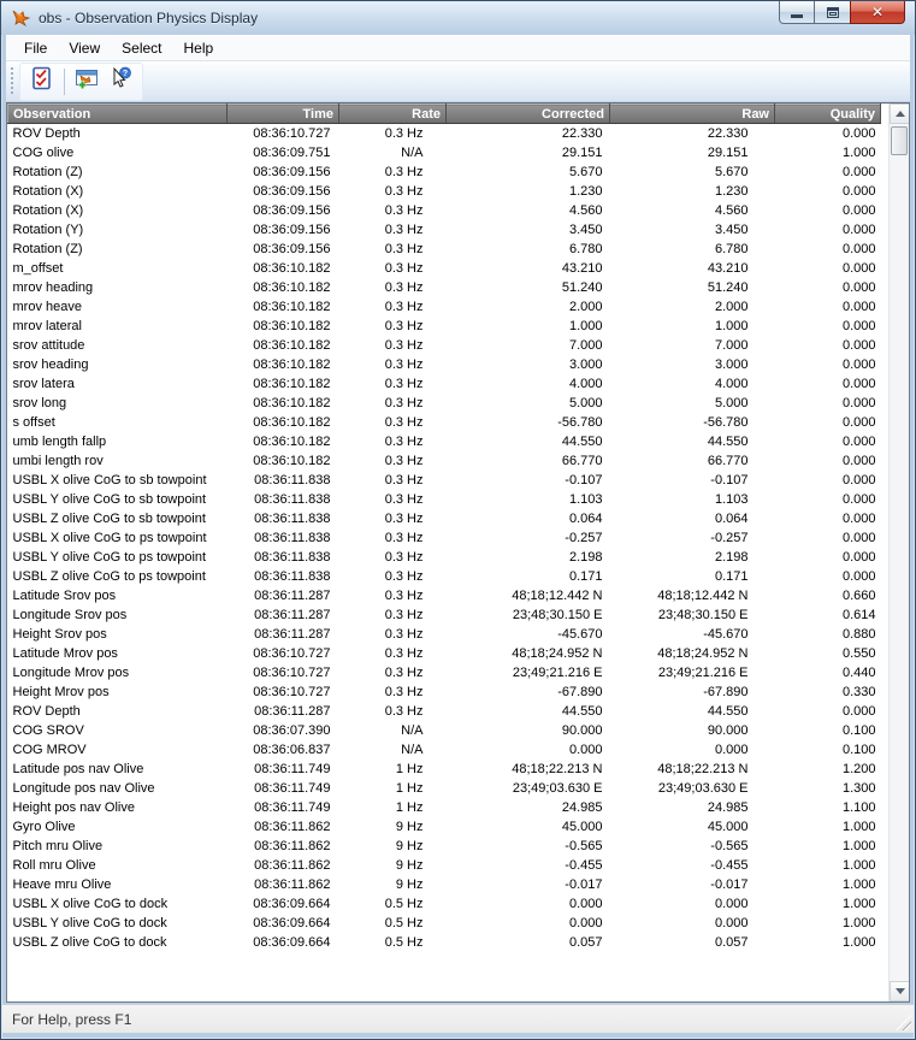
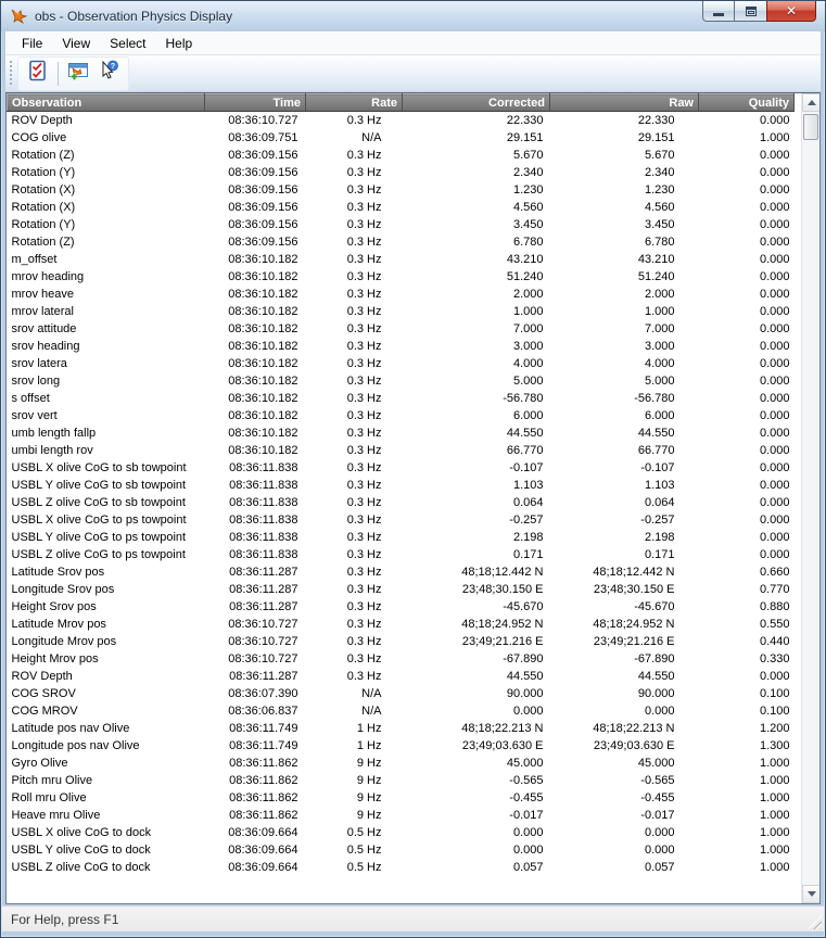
  obs - Observation Physics Display
  ✕
  File
  View
  Select
  Help
  Observation	Time	Rate	Corrected	Raw	Quality
  ROV Depth	08:36:10.727	0.3 Hz	22.330	22.330	0.000
  COG olive	08:36:09.751	N/A	29.151	29.151	1.000
  Rotation (Z)	08:36:09.156	0.3 Hz	5.670	5.670	0.000
+ Rotation (Y)	08:36:09.156	0.3 Hz	2.340	2.340	0.000
  Rotation (X)	08:36:09.156	0.3 Hz	1.230	1.230	0.000
  Rotation (X)	08:36:09.156	0.3 Hz	4.560	4.560	0.000
  Rotation (Y)	08:36:09.156	0.3 Hz	3.450	3.450	0.000
  Rotation (Z)	08:36:09.156	0.3 Hz	6.780	6.780	0.000
  m_offset	08:36:10.182	0.3 Hz	43.210	43.210	0.000
  mrov heading	08:36:10.182	0.3 Hz	51.240	51.240	0.000
  mrov heave	08:36:10.182	0.3 Hz	2.000	2.000	0.000
  mrov lateral	08:36:10.182	0.3 Hz	1.000	1.000	0.000
  srov attitude	08:36:10.182	0.3 Hz	7.000	7.000	0.000
  srov heading	08:36:10.182	0.3 Hz	3.000	3.000	0.000
  srov latera	08:36:10.182	0.3 Hz	4.000	4.000	0.000
  srov long	08:36:10.182	0.3 Hz	5.000	5.000	0.000
  s offset	08:36:10.182	0.3 Hz	-56.780	-56.780	0.000
+ srov vert	08:36:10.182	0.3 Hz	6.000	6.000	0.000
  umb length fallp	08:36:10.182	0.3 Hz	44.550	44.550	0.000
  umbi length rov	08:36:10.182	0.3 Hz	66.770	66.770	0.000
  USBL X olive CoG to sb towpoint	08:36:11.838	0.3 Hz	-0.107	-0.107	0.000
  USBL Y olive CoG to sb towpoint	08:36:11.838	0.3 Hz	1.103	1.103	0.000
  USBL Z olive CoG to sb towpoint	08:36:11.838	0.3 Hz	0.064	0.064	0.000
  USBL X olive CoG to ps towpoint	08:36:11.838	0.3 Hz	-0.257	-0.257	0.000
  USBL Y olive CoG to ps towpoint	08:36:11.838	0.3 Hz	2.198	2.198	0.000
  USBL Z olive CoG to ps towpoint	08:36:11.838	0.3 Hz	0.171	0.171	0.000
  Latitude Srov pos	08:36:11.287	0.3 Hz	48;18;12.442 N	48;18;12.442 N	0.660
- Longitude Srov pos	08:36:11.287	0.3 Hz	23;48;30.150 E	23;48;30.150 E	0.614
+ Longitude Srov pos	08:36:11.287	0.3 Hz	23;48;30.150 E	23;48;30.150 E	0.770
  Height Srov pos	08:36:11.287	0.3 Hz	-45.670	-45.670	0.880
  Latitude Mrov pos	08:36:10.727	0.3 Hz	48;18;24.952 N	48;18;24.952 N	0.550
  Longitude Mrov pos	08:36:10.727	0.3 Hz	23;49;21.216 E	23;49;21.216 E	0.440
  Height Mrov pos	08:36:10.727	0.3 Hz	-67.890	-67.890	0.330
  ROV Depth	08:36:11.287	0.3 Hz	44.550	44.550	0.000
  COG SROV	08:36:07.390	N/A	90.000	90.000	0.100
  COG MROV	08:36:06.837	N/A	0.000	0.000	0.100
  Latitude pos nav Olive	08:36:11.749	1 Hz	48;18;22.213 N	48;18;22.213 N	1.200
  Longitude pos nav Olive	08:36:11.749	1 Hz	23;49;03.630 E	23;49;03.630 E	1.300
- Height pos nav Olive	08:36:11.749	1 Hz	24.985	24.985	1.100
  Gyro Olive	08:36:11.862	9 Hz	45.000	45.000	1.000
  Pitch mru Olive	08:36:11.862	9 Hz	-0.565	-0.565	1.000
  Roll mru Olive	08:36:11.862	9 Hz	-0.455	-0.455	1.000
  Heave mru Olive	08:36:11.862	9 Hz	-0.017	-0.017	1.000
  USBL X olive CoG to dock	08:36:09.664	0.5 Hz	0.000	0.000	1.000
  USBL Y olive CoG to dock	08:36:09.664	0.5 Hz	0.000	0.000	1.000
  USBL Z olive CoG to dock	08:36:09.664	0.5 Hz	0.057	0.057	1.000
  For Help, press F1
